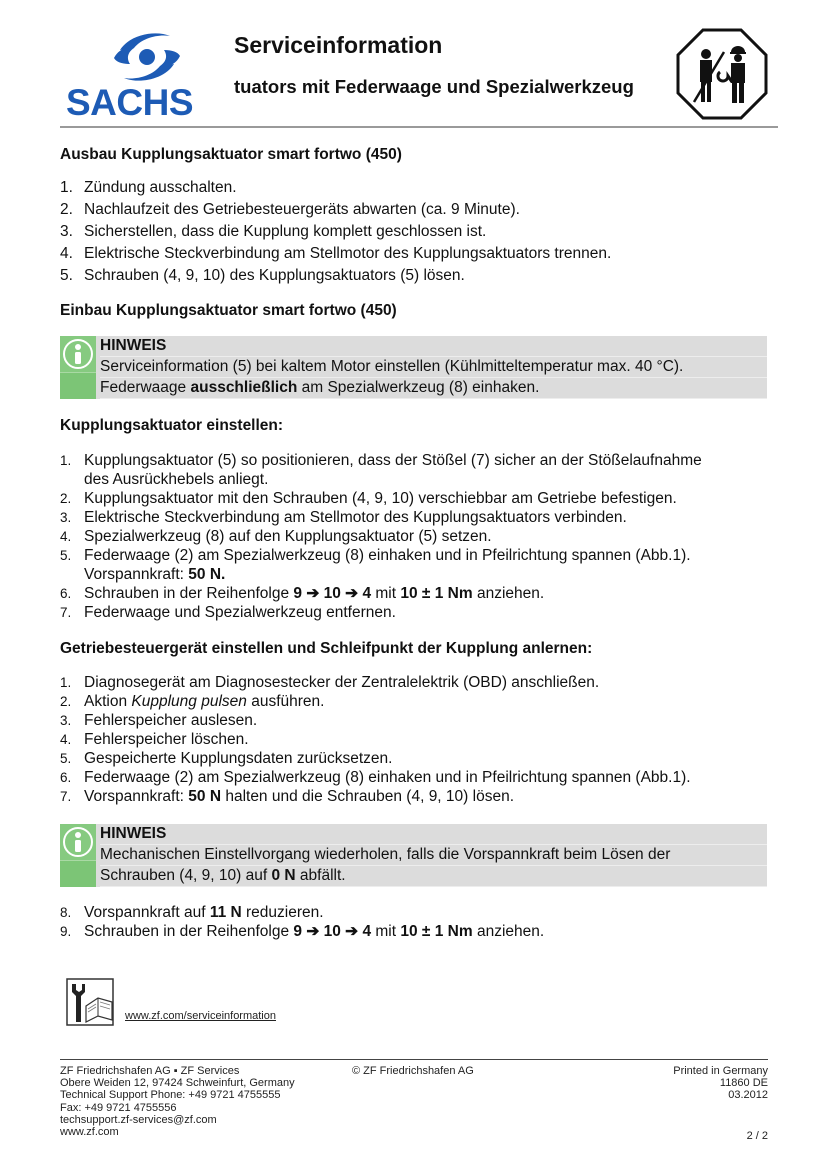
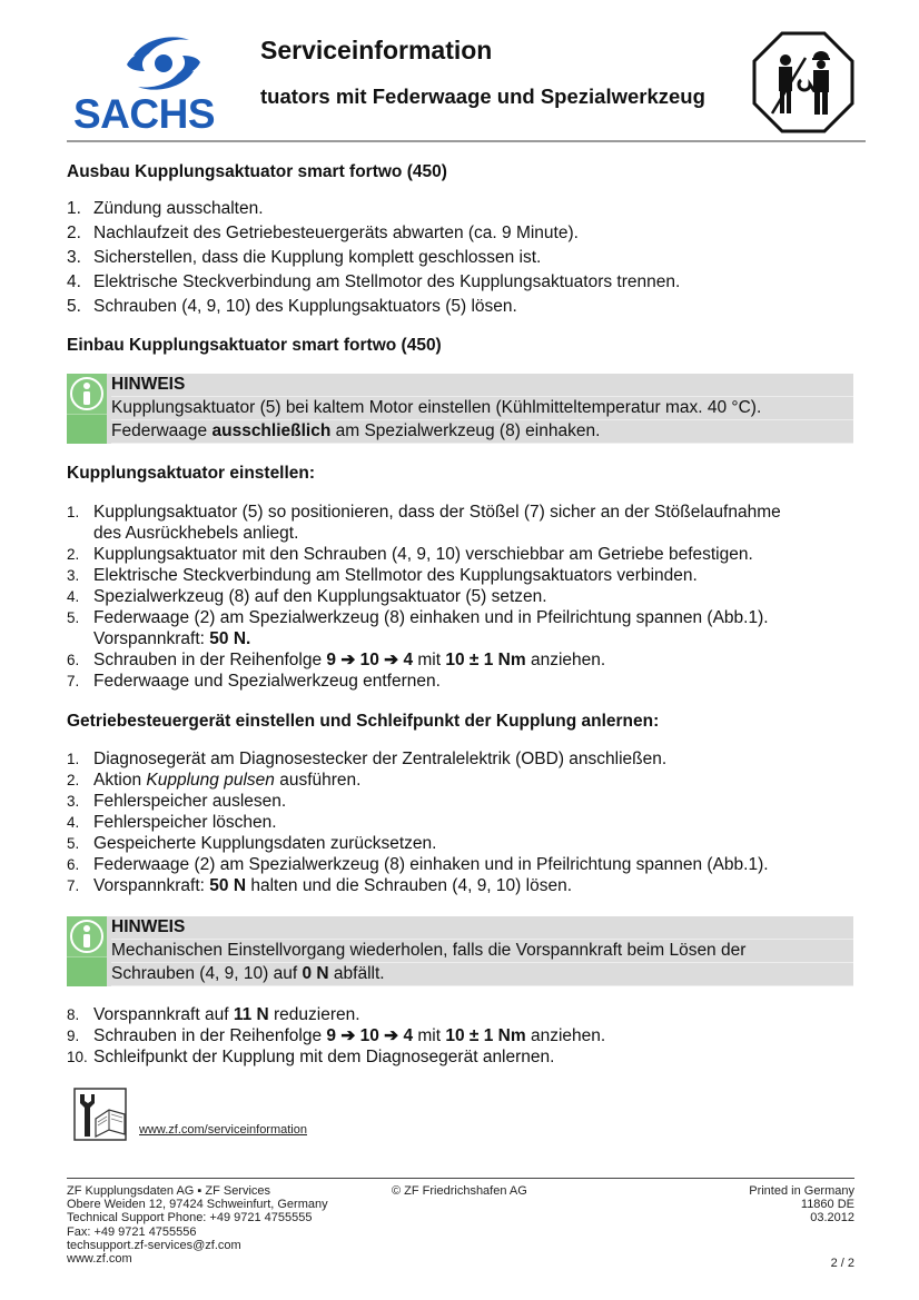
  SACHS
  Serviceinformation
  tuators mit Federwaage und Spezialwerkzeug
  Ausbau Kupplungsaktuator smart fortwo (450)
  1.
  Zündung ausschalten.
  2.
  Nachlaufzeit des Getriebesteuergeräts abwarten (ca. 9 Minute).
  3.
  Sicherstellen, dass die Kupplung komplett geschlossen ist.
  4.
  Elektrische Steckverbindung am Stellmotor des Kupplungsaktuators trennen.
  5.
  Schrauben (4, 9, 10) des Kupplungsaktuators (5) lösen.
  Einbau Kupplungsaktuator smart fortwo (450)
  HINWEIS
- Serviceinformation (5) bei kaltem Motor einstellen (Kühlmitteltemperatur max. 40 °C).
+ Kupplungsaktuator (5) bei kaltem Motor einstellen (Kühlmitteltemperatur max. 40 °C).
  Federwaage ausschließlich am Spezialwerkzeug (8) einhaken.
  Kupplungsaktuator einstellen:
  1.
  Kupplungsaktuator (5) so positionieren, dass der Stößel (7) sicher an der Stößelaufnahme
  des Ausrückhebels anliegt.
  2.
  Kupplungsaktuator mit den Schrauben (4, 9, 10) verschiebbar am Getriebe befestigen.
  3.
  Elektrische Steckverbindung am Stellmotor des Kupplungsaktuators verbinden.
  4.
  Spezialwerkzeug (8) auf den Kupplungsaktuator (5) setzen.
  5.
  Federwaage (2) am Spezialwerkzeug (8) einhaken und in Pfeilrichtung spannen (Abb.1).
  Vorspannkraft: 50 N.
  6.
  Schrauben in der Reihenfolge 9 ➔ 10 ➔ 4 mit 10 ± 1 Nm anziehen.
  7.
  Federwaage und Spezialwerkzeug entfernen.
  Getriebesteuergerät einstellen und Schleifpunkt der Kupplung anlernen:
  1.
  Diagnosegerät am Diagnosestecker der Zentralelektrik (OBD) anschließen.
  2.
  Aktion Kupplung pulsen ausführen.
  3.
  Fehlerspeicher auslesen.
  4.
  Fehlerspeicher löschen.
  5.
  Gespeicherte Kupplungsdaten zurücksetzen.
  6.
  Federwaage (2) am Spezialwerkzeug (8) einhaken und in Pfeilrichtung spannen (Abb.1).
  7.
  Vorspannkraft: 50 N halten und die Schrauben (4, 9, 10) lösen.
  HINWEIS
  Mechanischen Einstellvorgang wiederholen, falls die Vorspannkraft beim Lösen der
  Schrauben (4, 9, 10) auf 0 N abfällt.
  8.
  Vorspannkraft auf 11 N reduzieren.
  9.
  Schrauben in der Reihenfolge 9 ➔ 10 ➔ 4 mit 10 ± 1 Nm anziehen.
+ 10.
+ Schleifpunkt der Kupplung mit dem Diagnosegerät anlernen.
  www.zf.com/serviceinformation
- ZF Friedrichshafen AG ▪ ZF Services
+ ZF Kupplungsdaten AG ▪ ZF Services
  Obere Weiden 12, 97424 Schweinfurt, Germany
  Technical Support Phone: +49 9721 4755555
  Fax: +49 9721 4755556
  techsupport.zf-services@zf.com
  www.zf.com
  © ZF Friedrichshafen AG
  Printed in Germany
  11860 DE
  03.2012
  2 / 2
